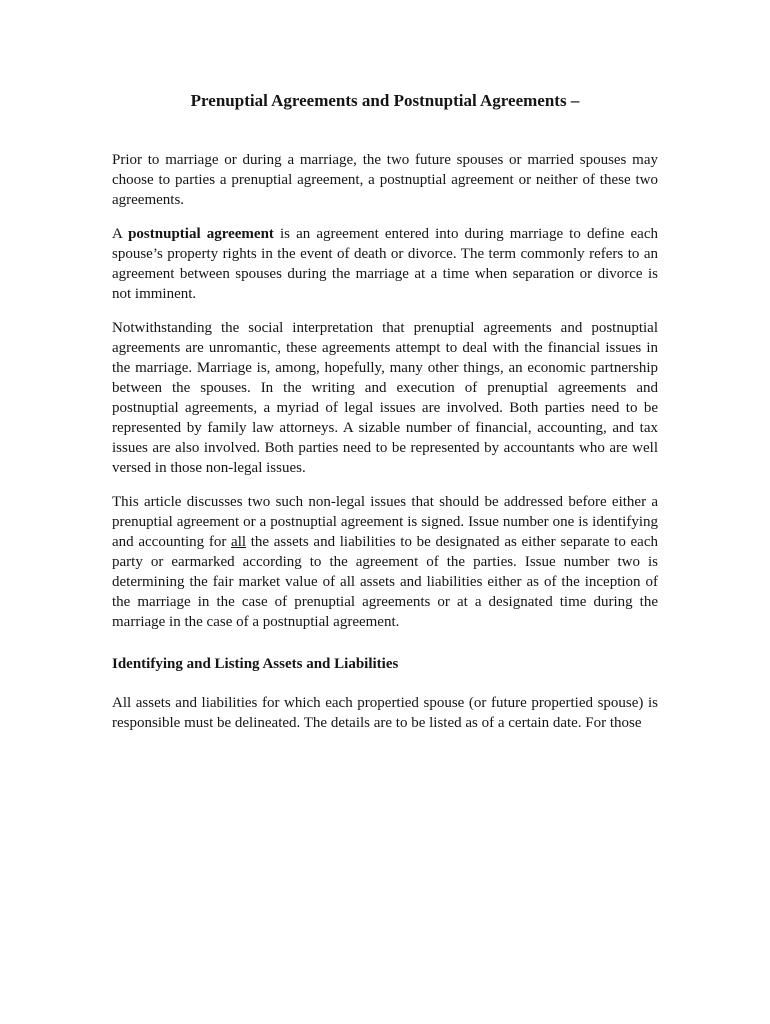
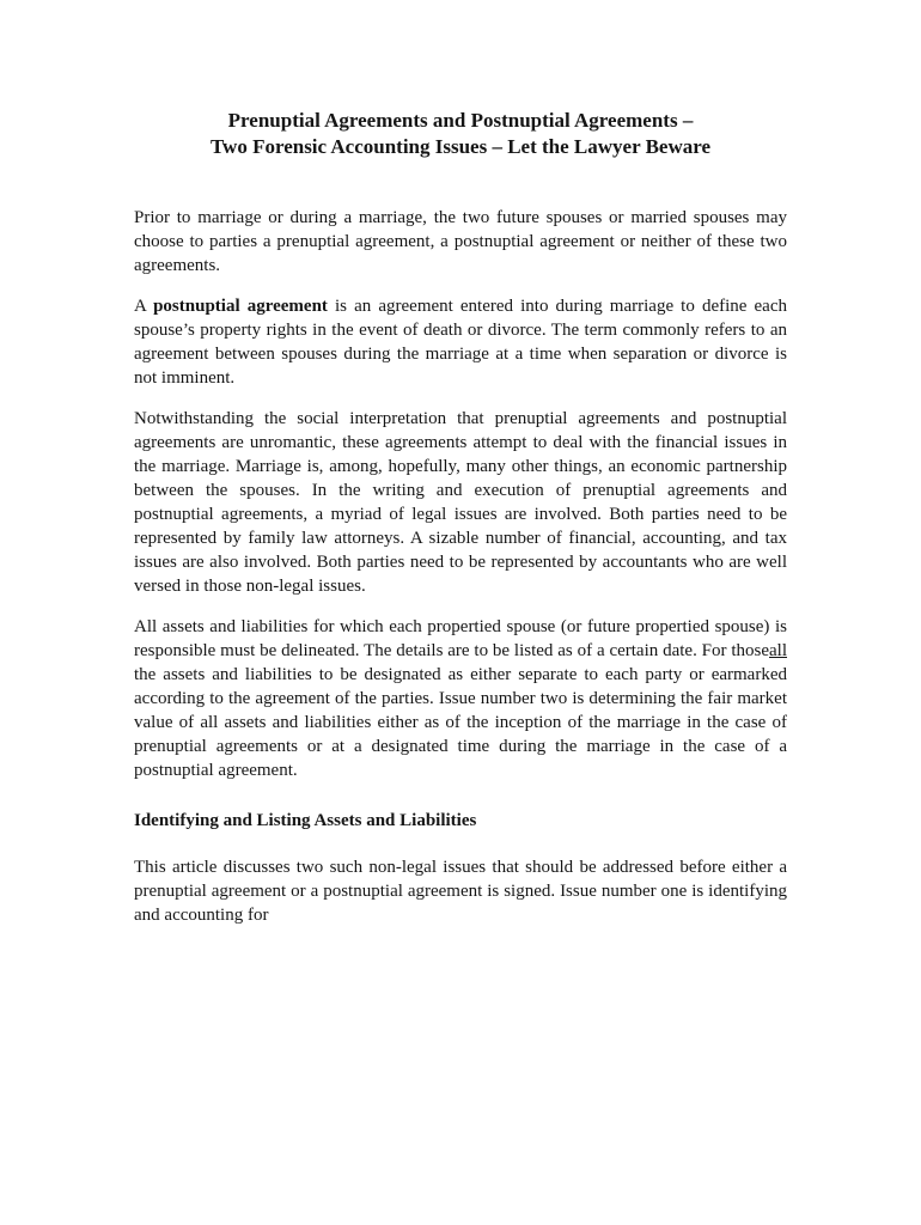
  Prenuptial Agreements and Postnuptial Agreements –
+ Two Forensic Accounting Issues – Let the Lawyer Beware
  Prior to marriage or during a marriage, the two future spouses or married spouses may choose to parties a prenuptial agreement, a postnuptial agreement or neither of these two agreements.
  A postnuptial agreement is an agreement entered into during marriage to define each spouse’s property rights in the event of death or divorce. The term commonly refers to an agreement between spouses during the marriage at a time when separation or divorce is not imminent.
  Notwithstanding the social interpretation that prenuptial agreements and postnuptial agreements are unromantic, these agreements attempt to deal with the financial issues in the marriage. Marriage is, among, hopefully, many other things, an economic partnership between the spouses. In the writing and execution of prenuptial agreements and postnuptial agreements, a myriad of legal issues are involved. Both parties need to be represented by family law attorneys. A sizable number of financial, accounting, and tax issues are also involved. Both parties need to be represented by accountants who are well versed in those non-legal issues.
- This article discusses two such non-legal issues that should be addressed before either a prenuptial agreement or a postnuptial agreement is signed. Issue number one is identifying and accounting for all the assets and liabilities to be designated as either separate to each party or earmarked according to the agreement of the parties. Issue number two is determining the fair market value of all assets and liabilities either as of the inception of the marriage in the case of prenuptial agreements or at a designated time during the marriage in the case of a postnuptial agreement.
+ All assets and liabilities for which each propertied spouse (or future propertied spouse) is responsible must be delineated. The details are to be listed as of a certain date. For thoseall the assets and liabilities to be designated as either separate to each party or earmarked according to the agreement of the parties. Issue number two is determining the fair market value of all assets and liabilities either as of the inception of the marriage in the case of prenuptial agreements or at a designated time during the marriage in the case of a postnuptial agreement.
  Identifying and Listing Assets and Liabilities
- All assets and liabilities for which each propertied spouse (or future propertied spouse) is responsible must be delineated. The details are to be listed as of a certain date. For those
+ This article discusses two such non-legal issues that should be addressed before either a prenuptial agreement or a postnuptial agreement is signed. Issue number one is identifying and accounting for
